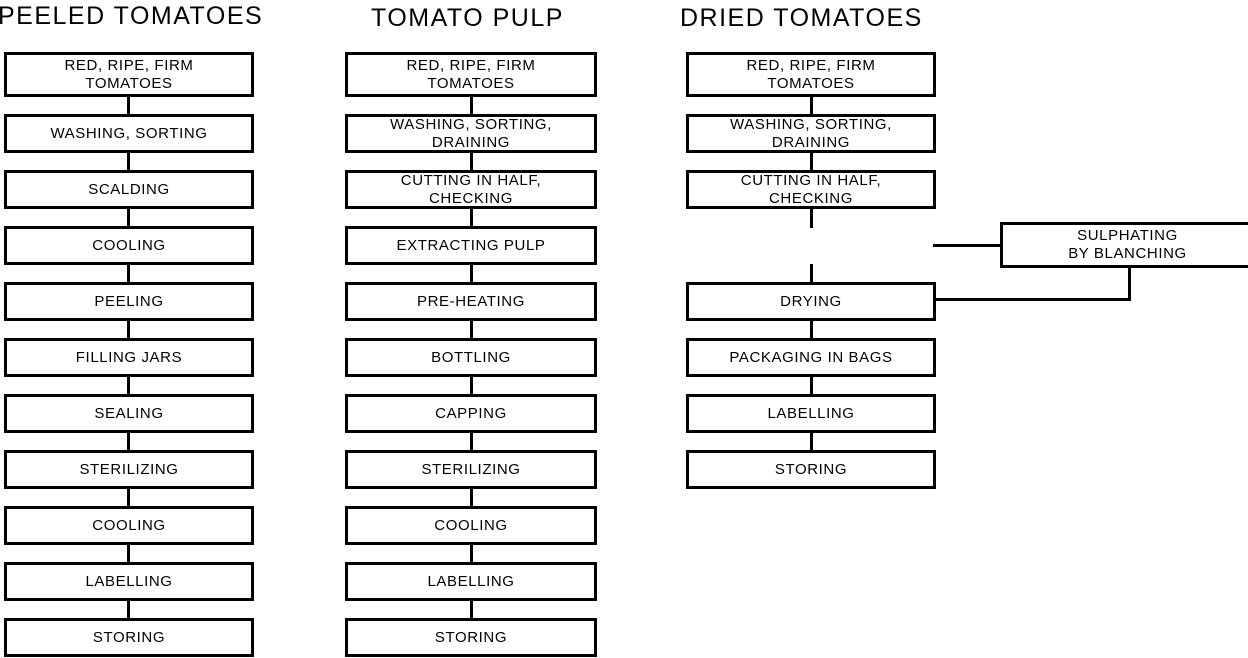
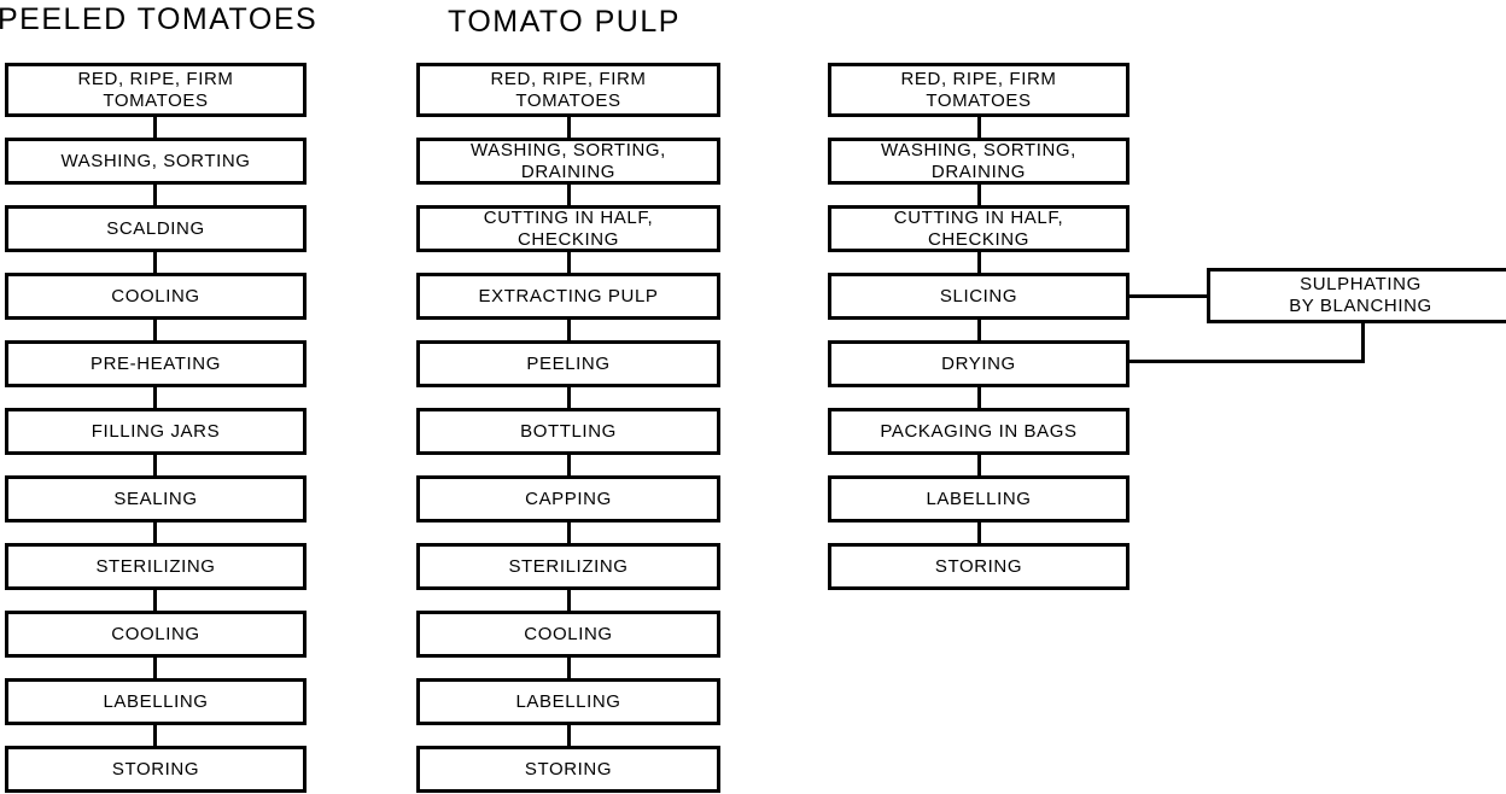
  PEELED TOMATOES
  TOMATO PULP
- DRIED TOMATOES
  RED, RIPE, FIRM
  TOMATOES
  WASHING, SORTING
  SCALDING
  COOLING
- PEELING
+ PRE-HEATING
  FILLING JARS
  SEALING
  STERILIZING
  COOLING
  LABELLING
  STORING
  RED, RIPE, FIRM
  TOMATOES
  WASHING, SORTING,
  DRAINING
  CUTTING IN HALF,
  CHECKING
  EXTRACTING PULP
- PRE-HEATING
+ PEELING
  BOTTLING
  CAPPING
  STERILIZING
  COOLING
  LABELLING
  STORING
  RED, RIPE, FIRM
  TOMATOES
  WASHING, SORTING,
  DRAINING
  CUTTING IN HALF,
  CHECKING
+ SLICING
  DRYING
  PACKAGING IN BAGS
  LABELLING
  STORING
  SULPHATING
  BY BLANCHING
